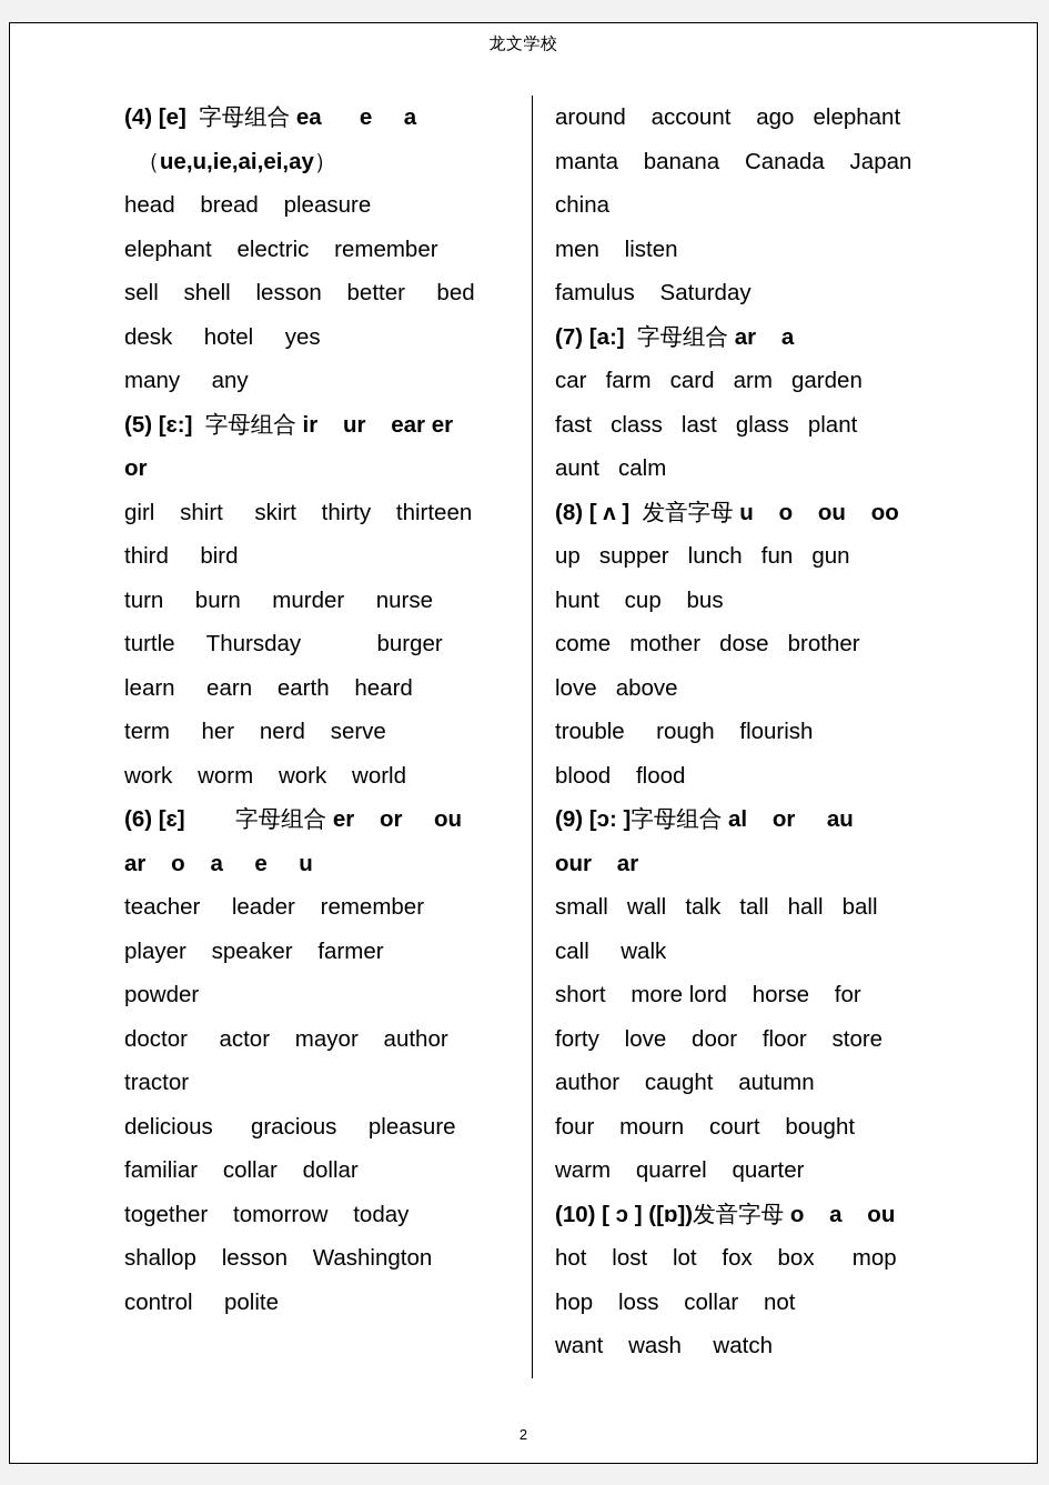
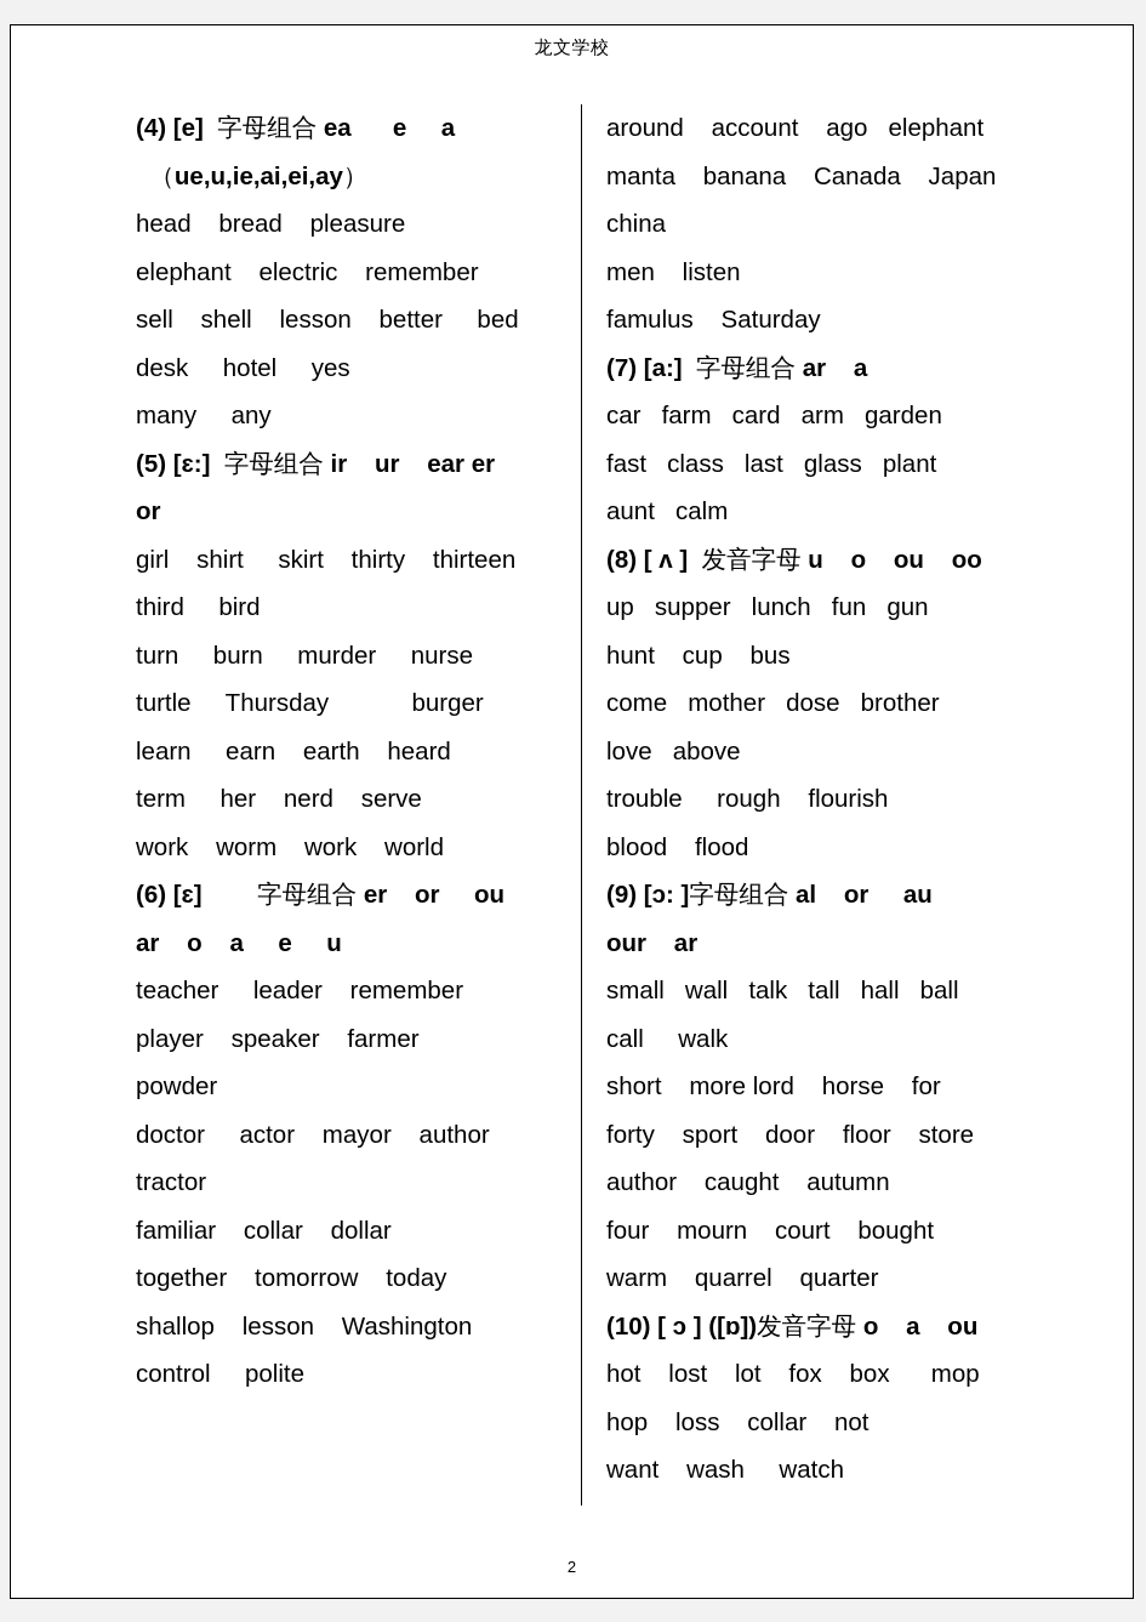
  龙文学校
  (4) [e] 字母组合 ea e a
  （ue,u,ie,ai,ei,ay）
  head bread pleasure
  elephant electric remember
  sell shell lesson better bed
  desk hotel yes
  many any
  (5) [ɛ:] 字母组合 ir ur ear er
  or
  girl shirt skirt thirty thirteen
  third bird
  turn burn murder nurse
  turtle Thursday burger
  learn earn earth heard
  term her nerd serve
  work worm work world
  (6) [ɛ] 字母组合 er or ou
  ar o a e u
  teacher leader remember
  player speaker farmer
  powder
  doctor actor mayor author
  tractor
- delicious gracious pleasure
  familiar collar dollar
  together tomorrow today
  shallop lesson Washington
  control polite
  around account ago elephant
  manta banana Canada Japan
  china
  men listen
  famulus Saturday
  (7) [a:] 字母组合 ar a
  car farm card arm garden
  fast class last glass plant
  aunt calm
  (8) [ ʌ ] 发音字母 u o ou oo
  up supper lunch fun gun
  hunt cup bus
  come mother dose brother
  love above
  trouble rough flourish
  blood flood
  (9) [ɔ: ]字母组合 al or au
  our ar
  small wall talk tall hall ball
  call walk
  short more lord horse for
- forty love door floor store
+ forty sport door floor store
  author caught autumn
  four mourn court bought
  warm quarrel quarter
  (10) [ ɔ ] ([ɒ])发音字母 o a ou
  hot lost lot fox box mop
  hop loss collar not
  want wash watch
  2
